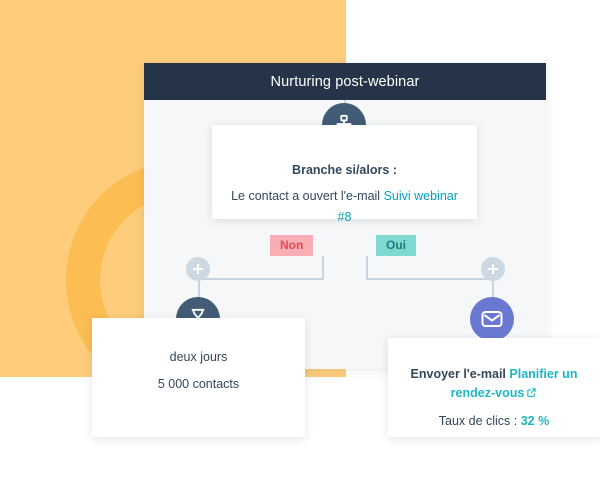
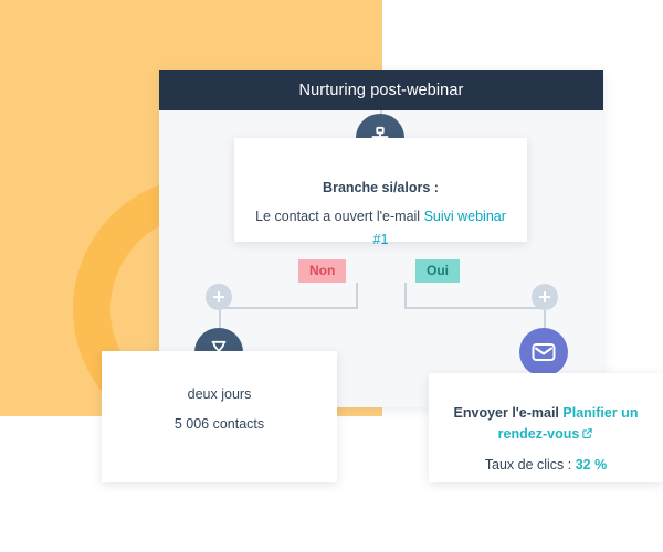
  Nurturing post-webinar
  Branche si/alors :
- Le contact a ouvert l'e-mail Suivi webinar #8
+ Le contact a ouvert l'e-mail Suivi webinar #1
  Non
  Oui
  deux jours
- 5 000 contacts
+ 5 006 contacts
  Envoyer l'e-mail Planifier un
  rendez-vous
  Taux de clics : 32 %
